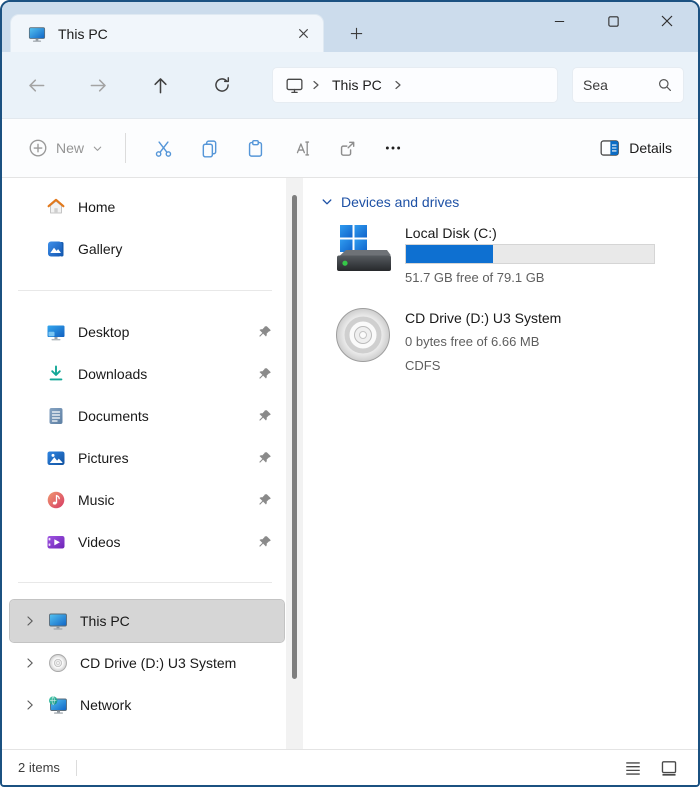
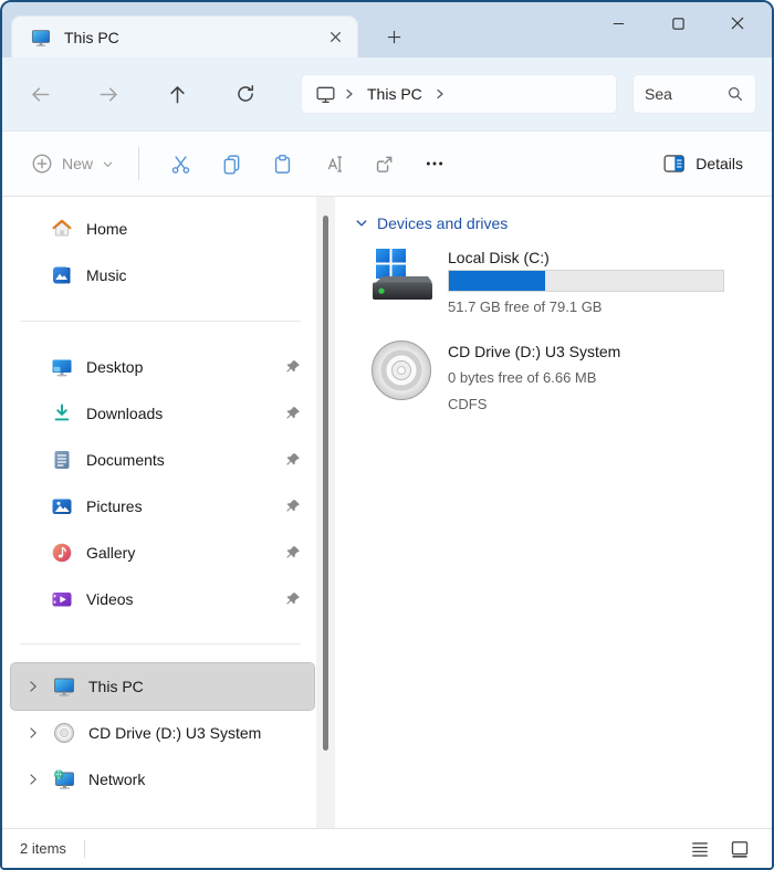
  This PC
  This PC
  Sea
  New
  Details
  Home
- Gallery
+ Music
  Desktop
  Downloads
  Documents
  Pictures
- Music
+ Gallery
  Videos
  This PC
  CD Drive (D:) U3 System
  Network
  Devices and drives
  Local Disk (C:)
  51.7 GB free of 79.1 GB
  CD Drive (D:) U3 System
  0 bytes free of 6.66 MB
  CDFS
  2 items
